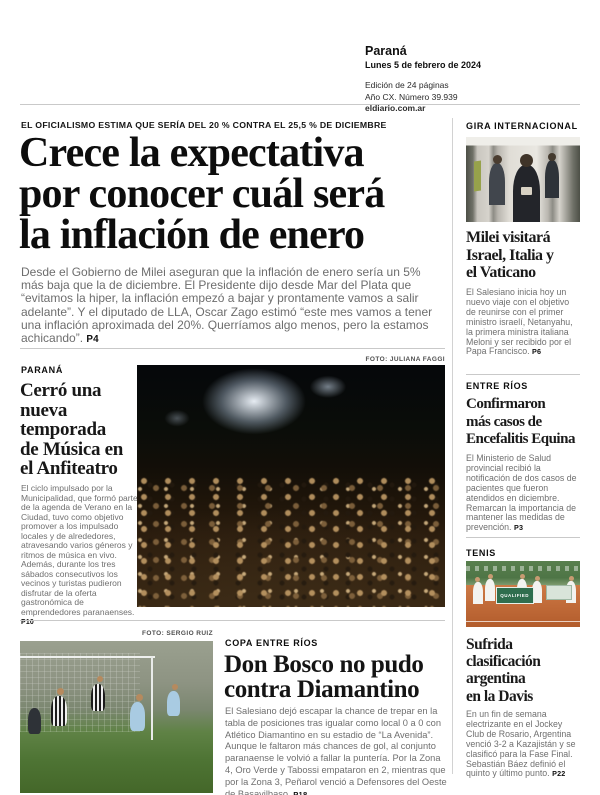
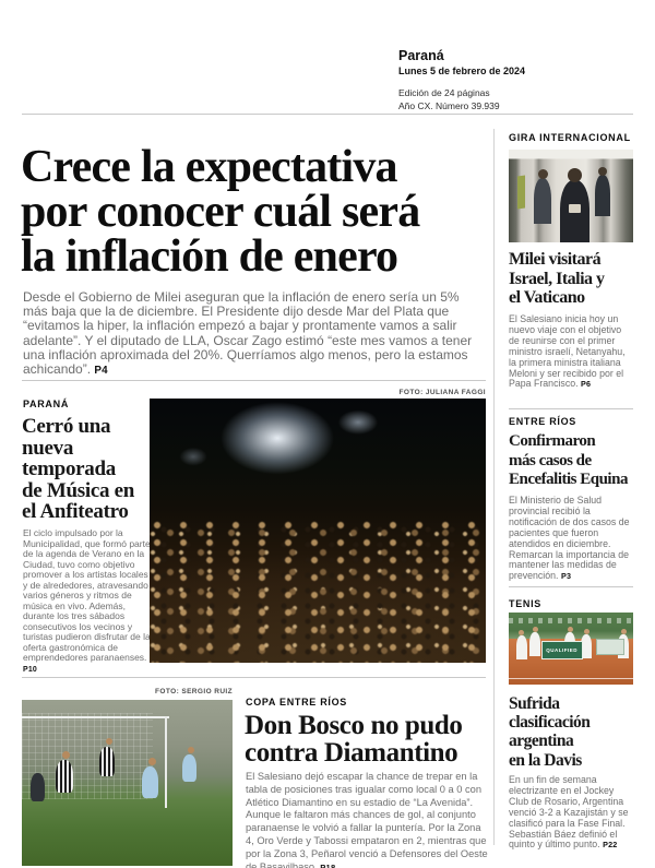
  Paraná
  Lunes 5 de febrero de 2024
  Edición de 24 páginas
  Año CX. Número 39.939
- eldiario.com.ar
- EL OFICIALISMO ESTIMA QUE SERÍA DEL 20 % CONTRA EL 25,5 % DE DICIEMBRE
  Crece la expectativa
  por conocer cuál será
  la inflación de enero
  Desde el Gobierno de Milei aseguran que la inflación de enero sería un 5% más baja que la de diciembre. El Presidente dijo desde Mar del Plata que “evitamos la hiper, la inflación empezó a bajar y prontamente vamos a salir adelante”. Y el diputado de LLA, Oscar Zago estimó “este mes vamos a tener una inflación aproximada del 20%. Querríamos algo menos, pero la estamos achicando”. P4
  PARANÁ
  Cerró una
  nueva
  temporada
  de Música en
  el Anfiteatro
- El ciclo impulsado por la Municipalidad, que formó parte de la agenda de Verano en la Ciudad, tuvo como objetivo promover a los impulsado locales y de alrededores, atravesando varios géneros y ritmos de música en vivo. Además, durante los tres sábados consecutivos los vecinos y turistas pudieron disfrutar de la oferta gastronómica de emprendedores paranaenses.
+ El ciclo impulsado por la Municipalidad, que formó parte de la agenda de Verano en la Ciudad, tuvo como objetivo promover a los artistas locales y de alrededores, atravesando varios géneros y ritmos de música en vivo. Además, durante los tres sábados consecutivos los vecinos y turistas pudieron disfrutar de la oferta gastronómica de emprendedores paranaenses.
  COPA ENTRE RÍOS
  Don Bosco no pudo
  contra Diamantino
  El Salesiano dejó escapar la chance de trepar en la tabla de posiciones tras igualar como local 0 a 0 con Atlético Diamantino en su estadio de “La Avenida”. Aunque le faltaron más chances de gol, al conjunto paranaense le volvió a fallar la puntería. Por la Zona 4, Oro Verde y Tabossi empataron en 2, mientras que por la Zona 3, Peñarol venció a Defensores del Oeste de Basavilbaso. P18
  GIRA INTERNACIONAL
  Milei visitará
  Israel, Italia y
  el Vaticano
  El Salesiano inicia hoy un nuevo viaje con el objetivo de reunirse con el primer ministro israelí, Netanyahu, la primera ministra italiana Meloni y ser recibido por el Papa Francisco. P6
  ENTRE RÍOS
  Confirmaron
  más casos de
  Encefalitis Equina
  El Ministerio de Salud provincial recibió la notificación de dos casos de pacientes que fueron atendidos en diciembre. Remarcan la importancia de mantener las medidas de prevención. P3
  TENIS
  Sufrida
  clasificación
  argentina
  en la Davis
  En un fin de semana electrizante en el Jockey Club de Rosario, Argentina venció 3-2 a Kazajistán y se clasificó para la Fase Final. Sebastián Báez definió el quinto y último punto. P22
